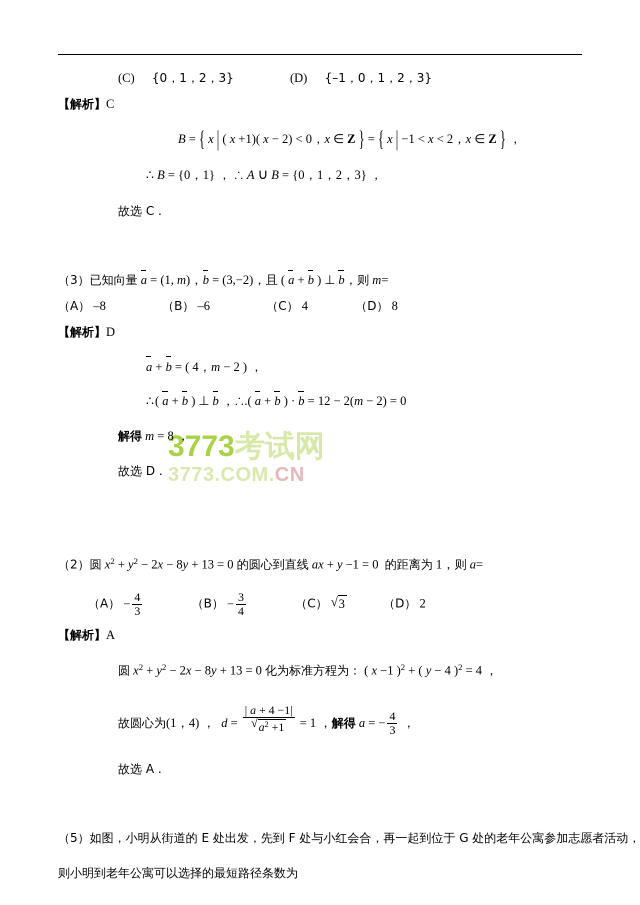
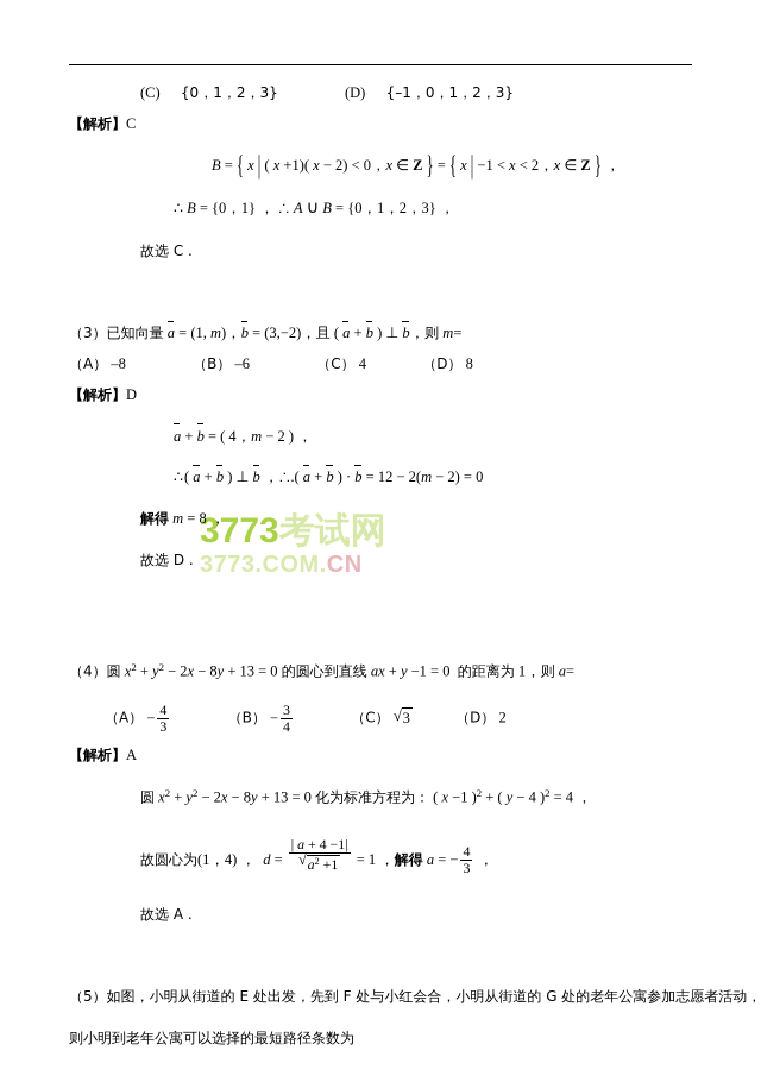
  3773考试网
  3773.COM.CN
  (C) {0，1，2，3} (D) {–1，0，1，2，3}
  【解析】C
  B = { x | ( x +1)( x − 2) < 0，x ∈ Z } = { x | −1 < x < 2，x ∈ Z } ，
  ∴ B = {0，1} ， ∴ A ∪ B = {0，1，2，3} ，
  故选 C .
  （3）已知向量 a = (1, m)，b = (3,−2)，且 ( a + b ) ⊥ b，则 m=
  （A） –8 （B） –6 （C） 4 （D） 8
  【解析】D
  a + b = ( 4，m − 2 ) ，
  ∴ ( a + b ) ⊥ b ，∴.( a + b ) · b = 12 − 2(m − 2) = 0
  解得 m = 8 ，
  故选 D .
- （2）圆 x2 + y2 − 2x − 8y + 13 = 0 的圆心到直线 ax + y −1 = 0 的距离为 1，则 a=
+ （4）圆 x2 + y2 − 2x − 8y + 13 = 0 的圆心到直线 ax + y −1 = 0 的距离为 1，则 a=
  （A） −
  4
  3
  （B） −
  3
  4
  （C） 3 （D） 2
  【解析】A
  圆 x2 + y2 − 2x − 8y + 13 = 0 化为标准方程为： ( x −1 )2 + ( y − 4 )2 = 4 ，
  故圆心为(1，4) ， d =
  | a + 4 −1|
  a2 +1
  = 1 ，解得 a = −
  4
  3
  ，
  故选 A .
- （5）如图，小明从街道的 E 处出发，先到 F 处与小红会合，再一起到位于 G 处的老年公寓参加志愿者活动，
+ （5）如图，小明从街道的 E 处出发，先到 F 处与小红会合，小明从街道的 G 处的老年公寓参加志愿者活动，
  则小明到老年公寓可以选择的最短路径条数为
